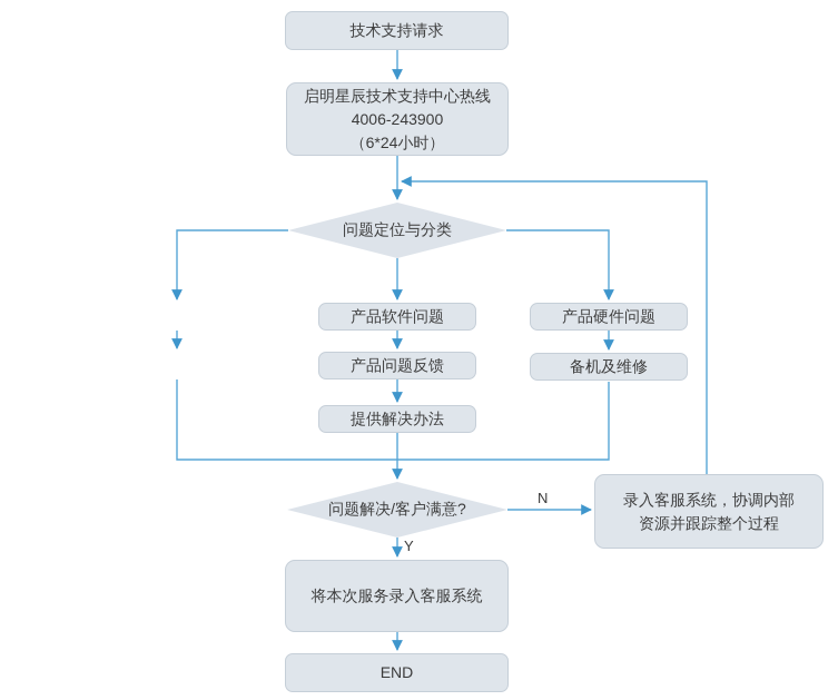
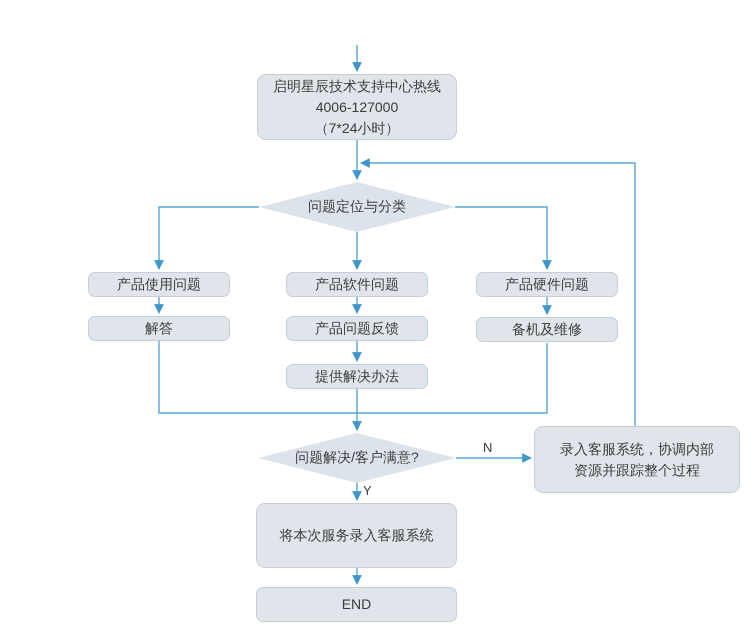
- 技术支持请求
  启明星辰技术支持中心热线
- 4006-243900
+ 4006-127000
- （6*24小时）
+ （7*24小时）
  问题定位与分类
+ 产品使用问题
  产品软件问题
  产品硬件问题
+ 解答
  产品问题反馈
  备机及维修
  提供解决办法
  问题解决/客户满意?
  N
  Y
  录入客服系统，协调内部资源并跟踪整个过程
  将本次服务录入客服系统
  END
